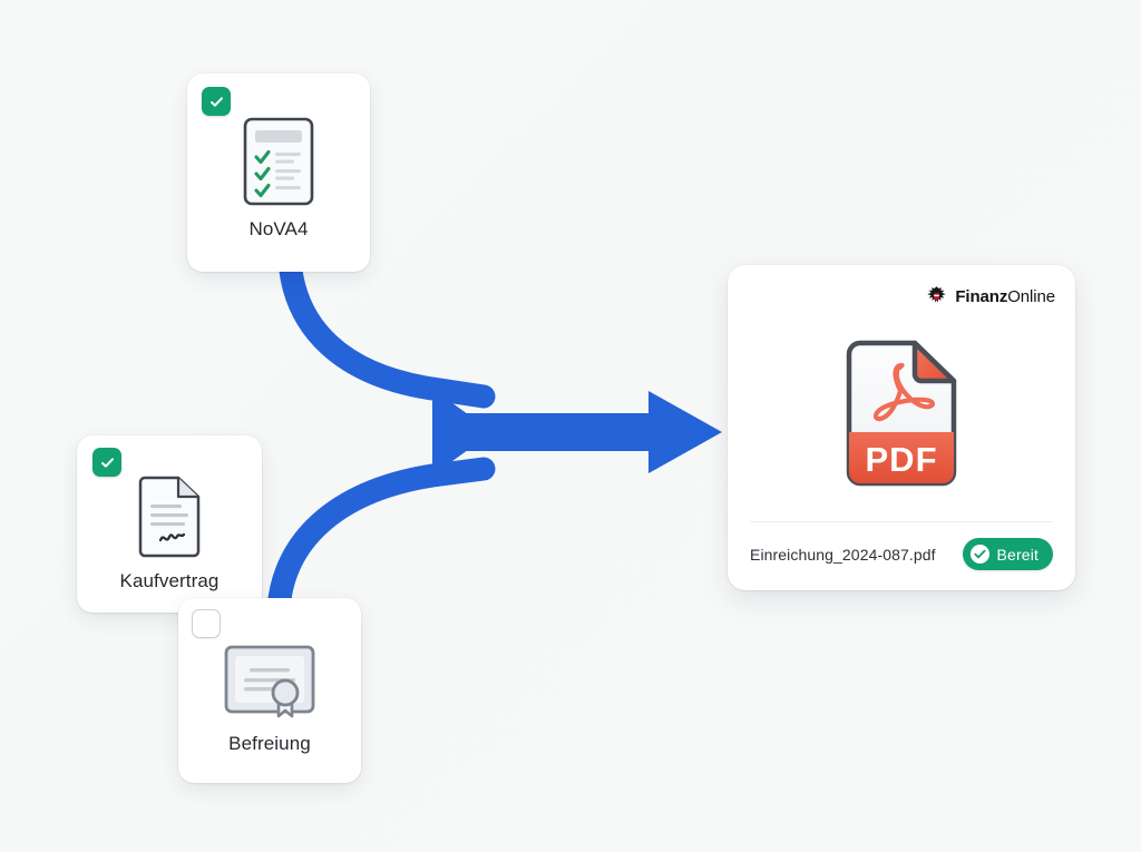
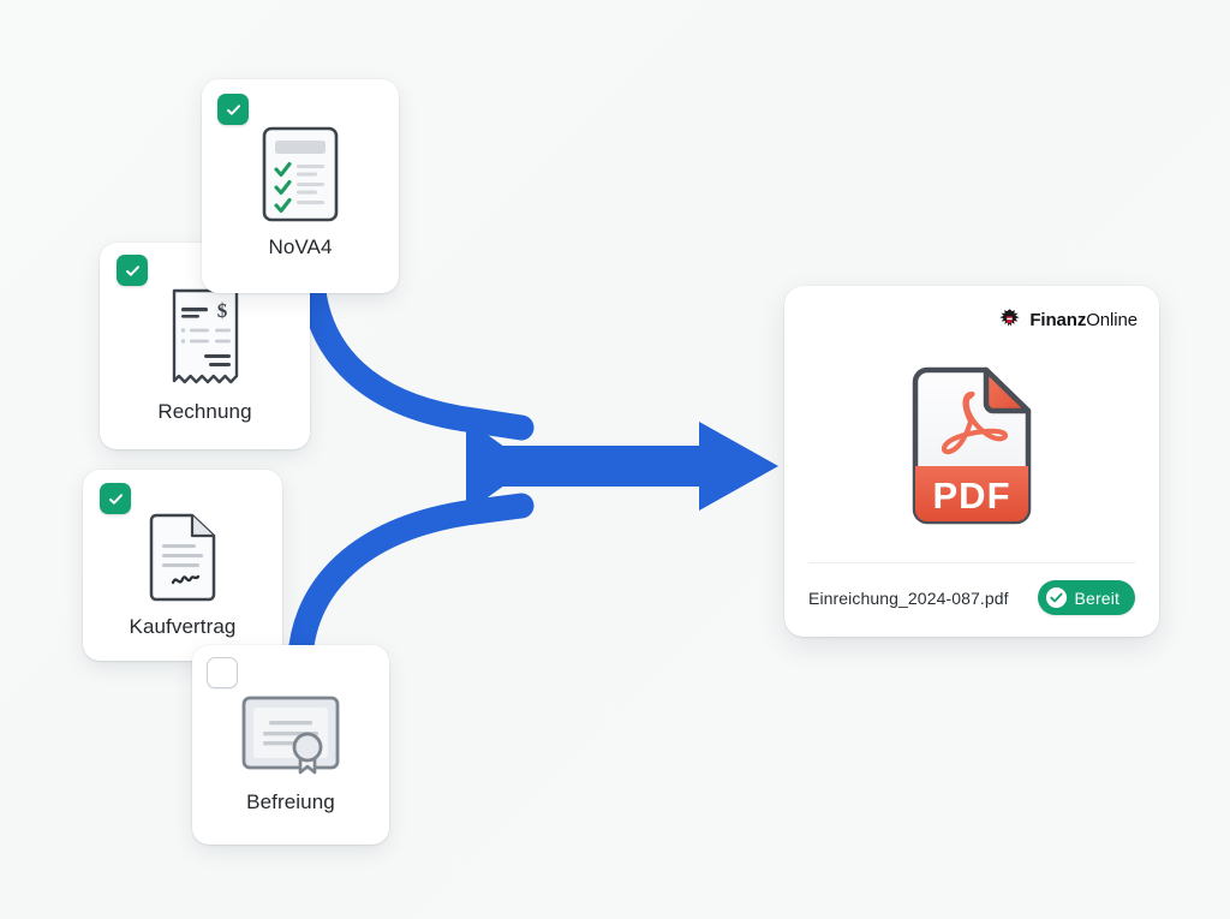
  NoVA4
+ $
+ Rechnung
  Kaufvertrag
  Befreiung
  FinanzOnline
  PDF
  Einreichung_2024-087.pdf
  Bereit
